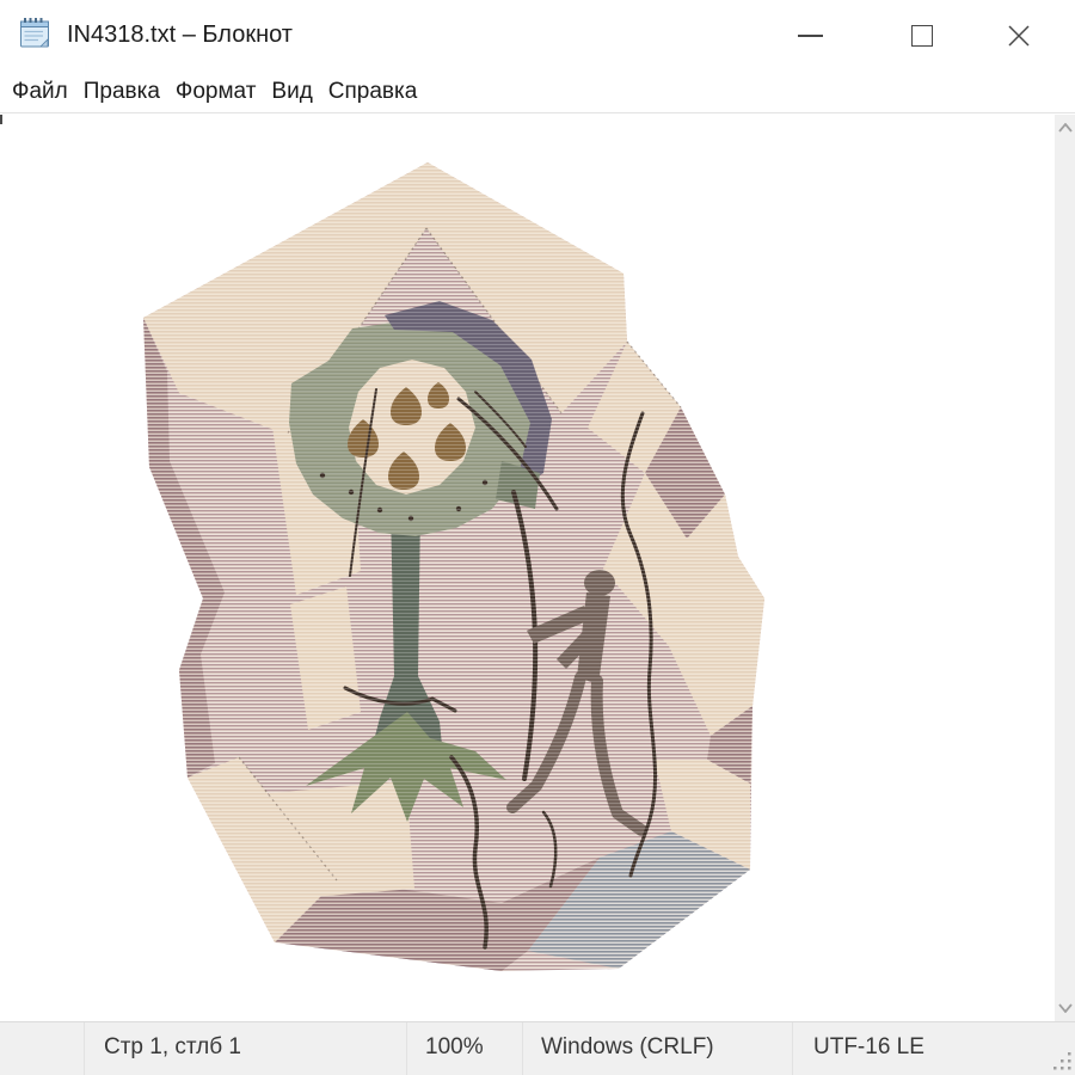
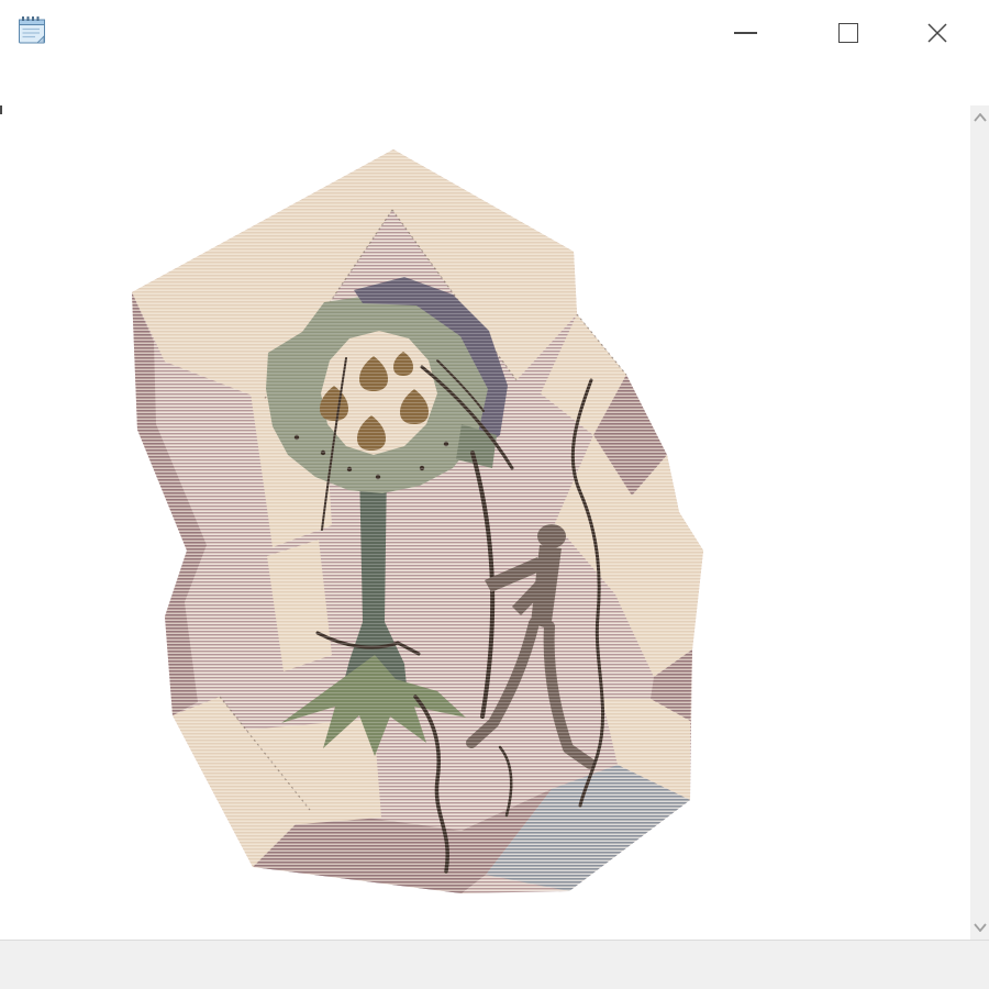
- IN4318.txt – Блокнот
- Файл
- Правка
- Формат
- Вид
- Справка
- Стр 1, стлб 1
- 100%
- Windows (CRLF)
- UTF-16 LE
